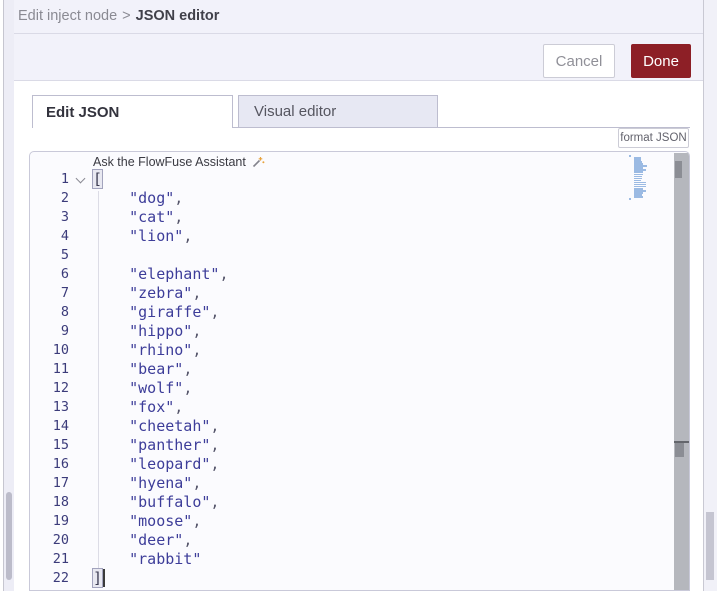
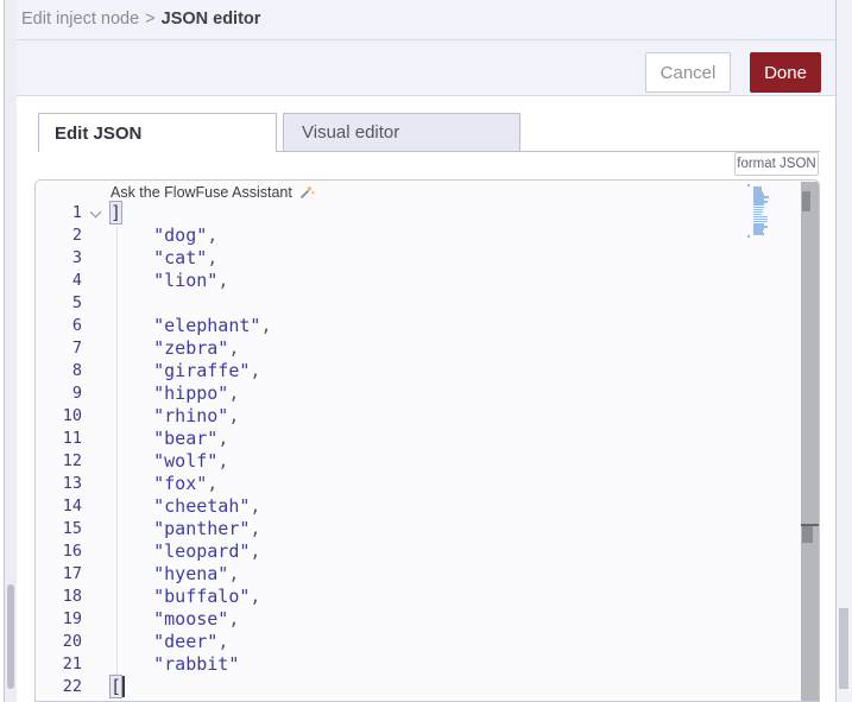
  Edit inject node > JSON editor
  Cancel
  Done
  Edit JSON
  Visual editor
  format JSON
  Ask the FlowFuse Assistant
  1
- [
+ ]
  2
  "dog",
  3
  "cat",
  4
  "lion",
  5
  6
  "elephant",
  7
  "zebra",
  8
  "giraffe",
  9
  "hippo",
  10
  "rhino",
  11
  "bear",
  12
  "wolf",
  13
  "fox",
  14
  "cheetah",
  15
  "panther",
  16
  "leopard",
  17
  "hyena",
  18
  "buffalo",
  19
  "moose",
  20
  "deer",
  21
  "rabbit"
  22
- ]
+ [
